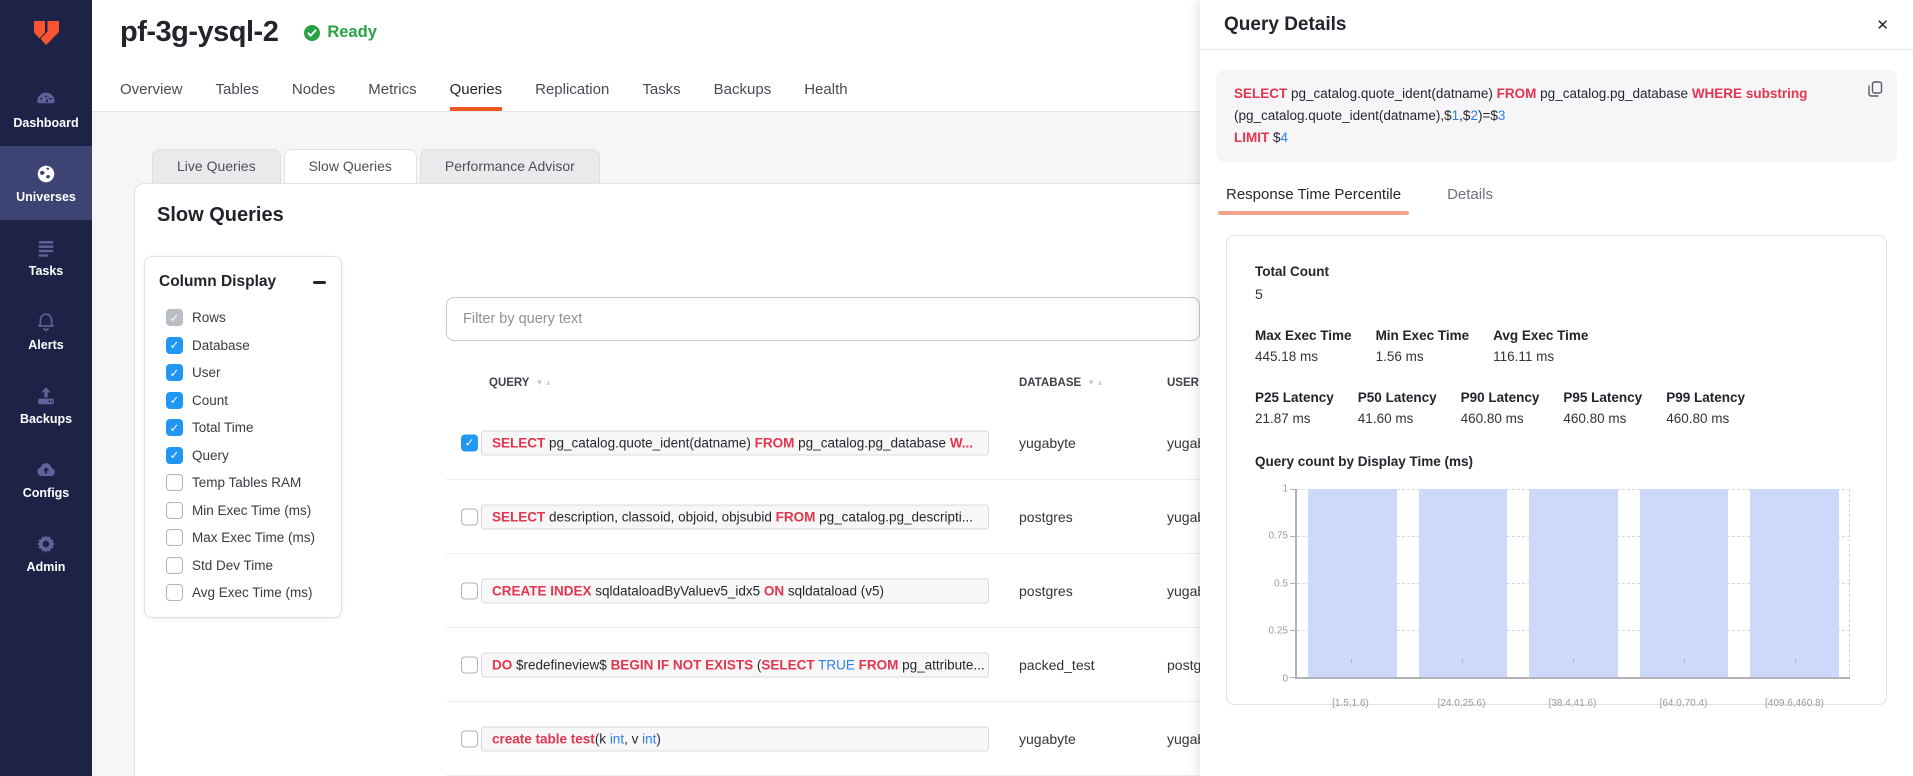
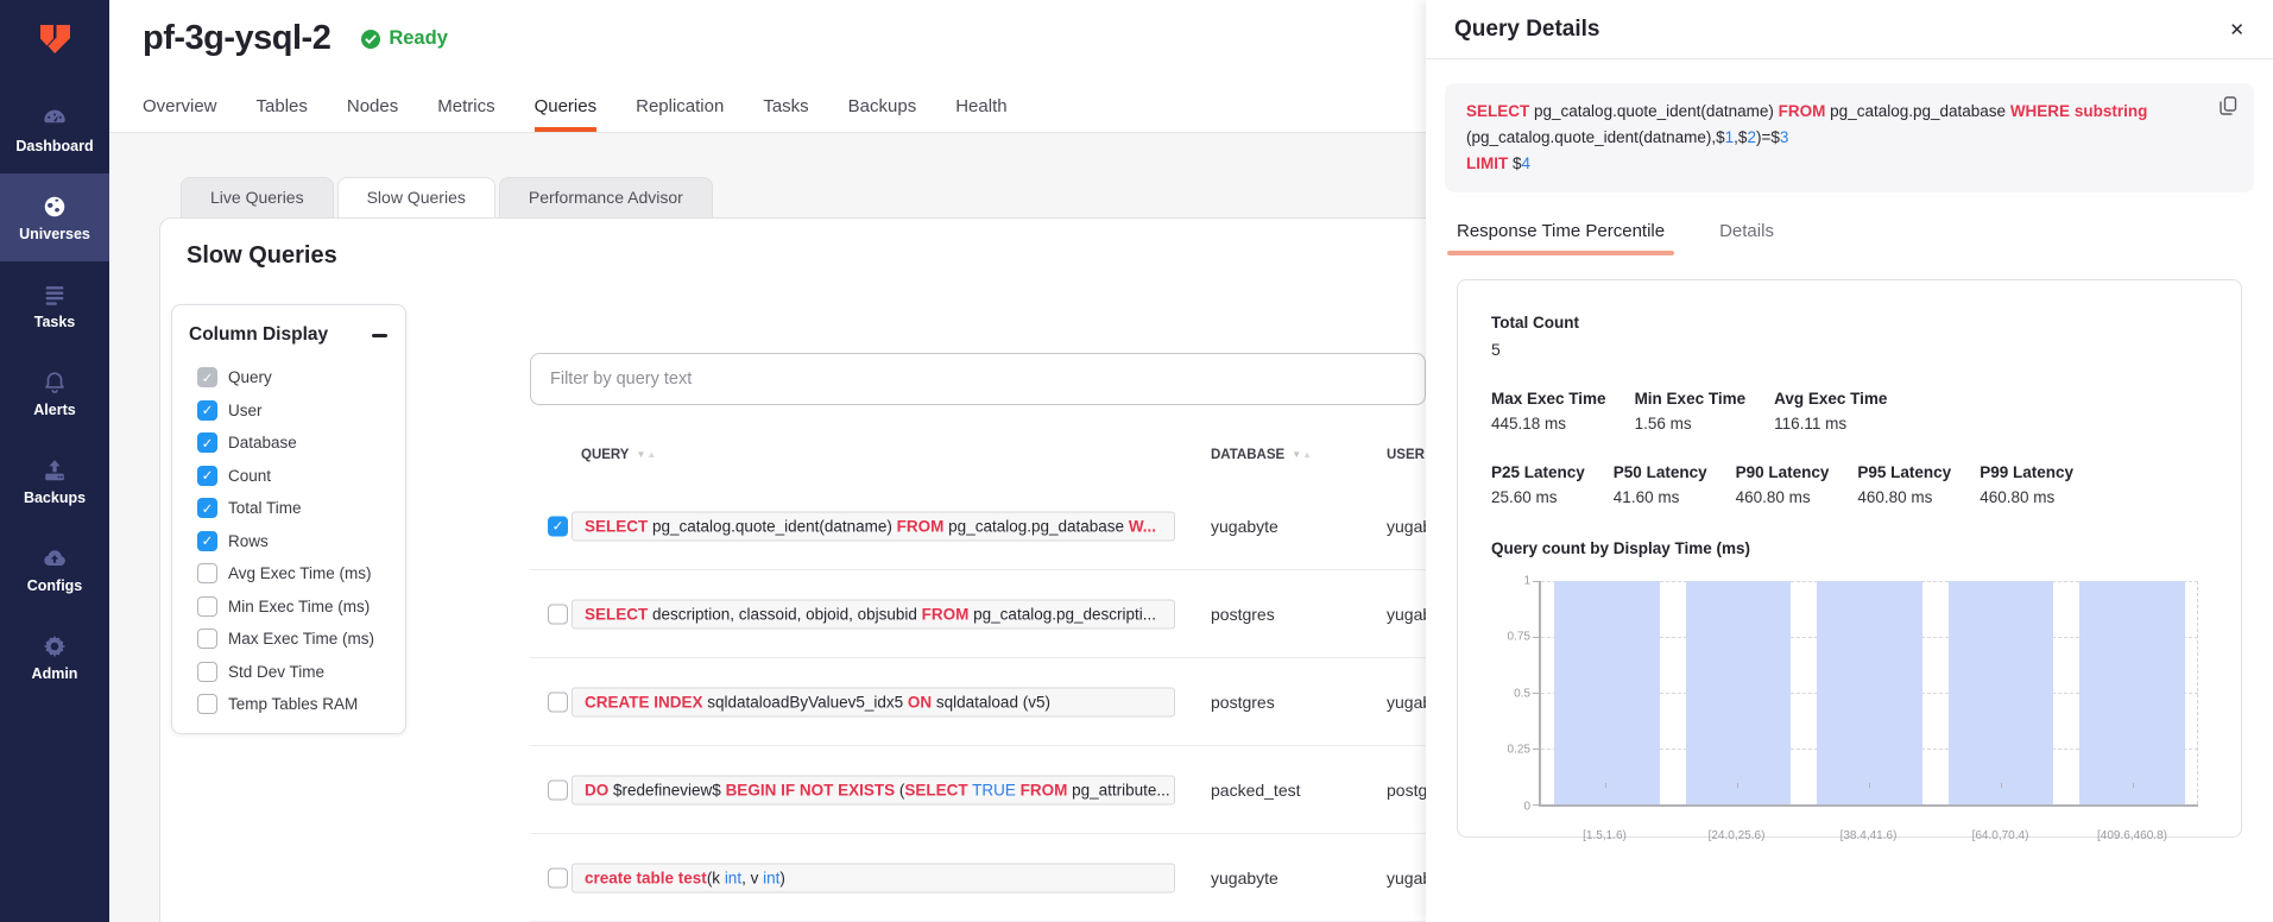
  Dashboard
  Universes
  Tasks
  Alerts
  Backups
  Configs
  Admin
  pf-3g-ysql-2
  Ready
  Overview
  Tables
  Nodes
  Metrics
  Queries
  Replication
  Tasks
  Backups
  Health
  Live Queries
  Slow Queries
  Performance Advisor
  Slow Queries
  Column Display
  ✓
- Rows
+ Query
  ✓
- Database
+ User
  ✓
- User
+ Database
  ✓
  Count
  ✓
  Total Time
  ✓
- Query
+ Rows
- Temp Tables RAM
+ Avg Exec Time (ms)
  Min Exec Time (ms)
  Max Exec Time (ms)
  Std Dev Time
- Avg Exec Time (ms)
+ Temp Tables RAM
  Filter by query text
  QUERY ▼▲
  DATABASE ▼▲
  ✓
  SELECT pg_catalog.quote_ident(datname) FROM pg_catalog.pg_database W...
  yugabyte
  yuga
  SELECT description, classoid, objoid, objsubid FROM pg_catalog.pg_descripti...
  postgres
  yuga
  CREATE INDEX sqldataloadByValuev5_idx5 ON sqldataload (v5)
  postgres
  yuga
  DO $redefineview$ BEGIN IF NOT EXISTS (SELECT TRUE FROM pg_attribute...
  packed_test
  postg
  create table test(k int, v int)
  yugabyte
  yuga
  Query Details
  ✕
  SELECT pg_catalog.quote_ident(datname) FROM pg_catalog.pg_database WHERE substring
  (pg_catalog.quote_ident(datname),$1,$2)=$3
  LIMIT $4
  Response Time Percentile
  Details
  Total Count
  5
  Max Exec Time
  445.18 ms
  Min Exec Time
  1.56 ms
  Avg Exec Time
  116.11 ms
  P25 Latency
- 21.87 ms
+ 25.60 ms
  P50 Latency
  41.60 ms
  P90 Latency
  460.80 ms
  P95 Latency
  460.80 ms
  P99 Latency
  460.80 ms
  Query count by Display Time (ms)
  0
  0.25
  0.5
  0.75
  1
  [1.5,1.6)
  [24.0,25.6)
  [38.4,41.6)
  [64.0,70.4)
  [409.6,460.8)
